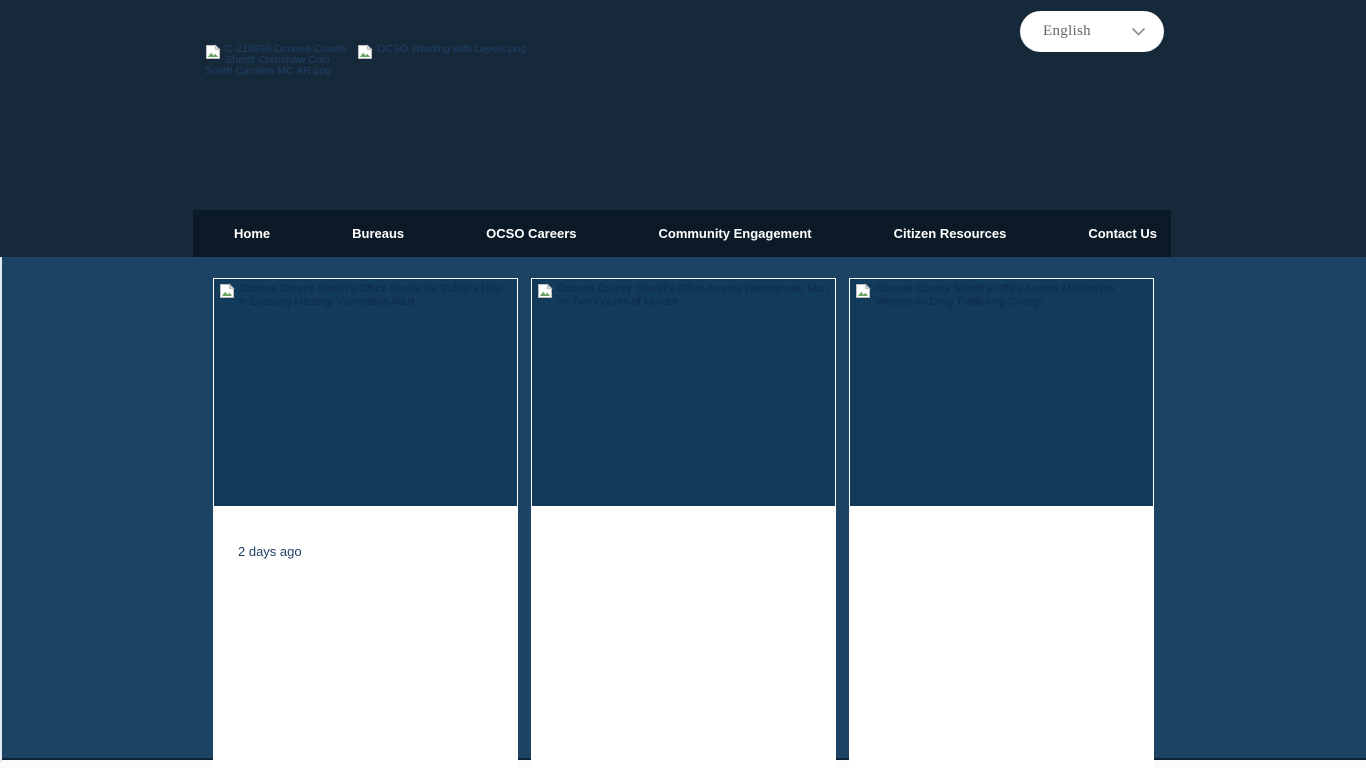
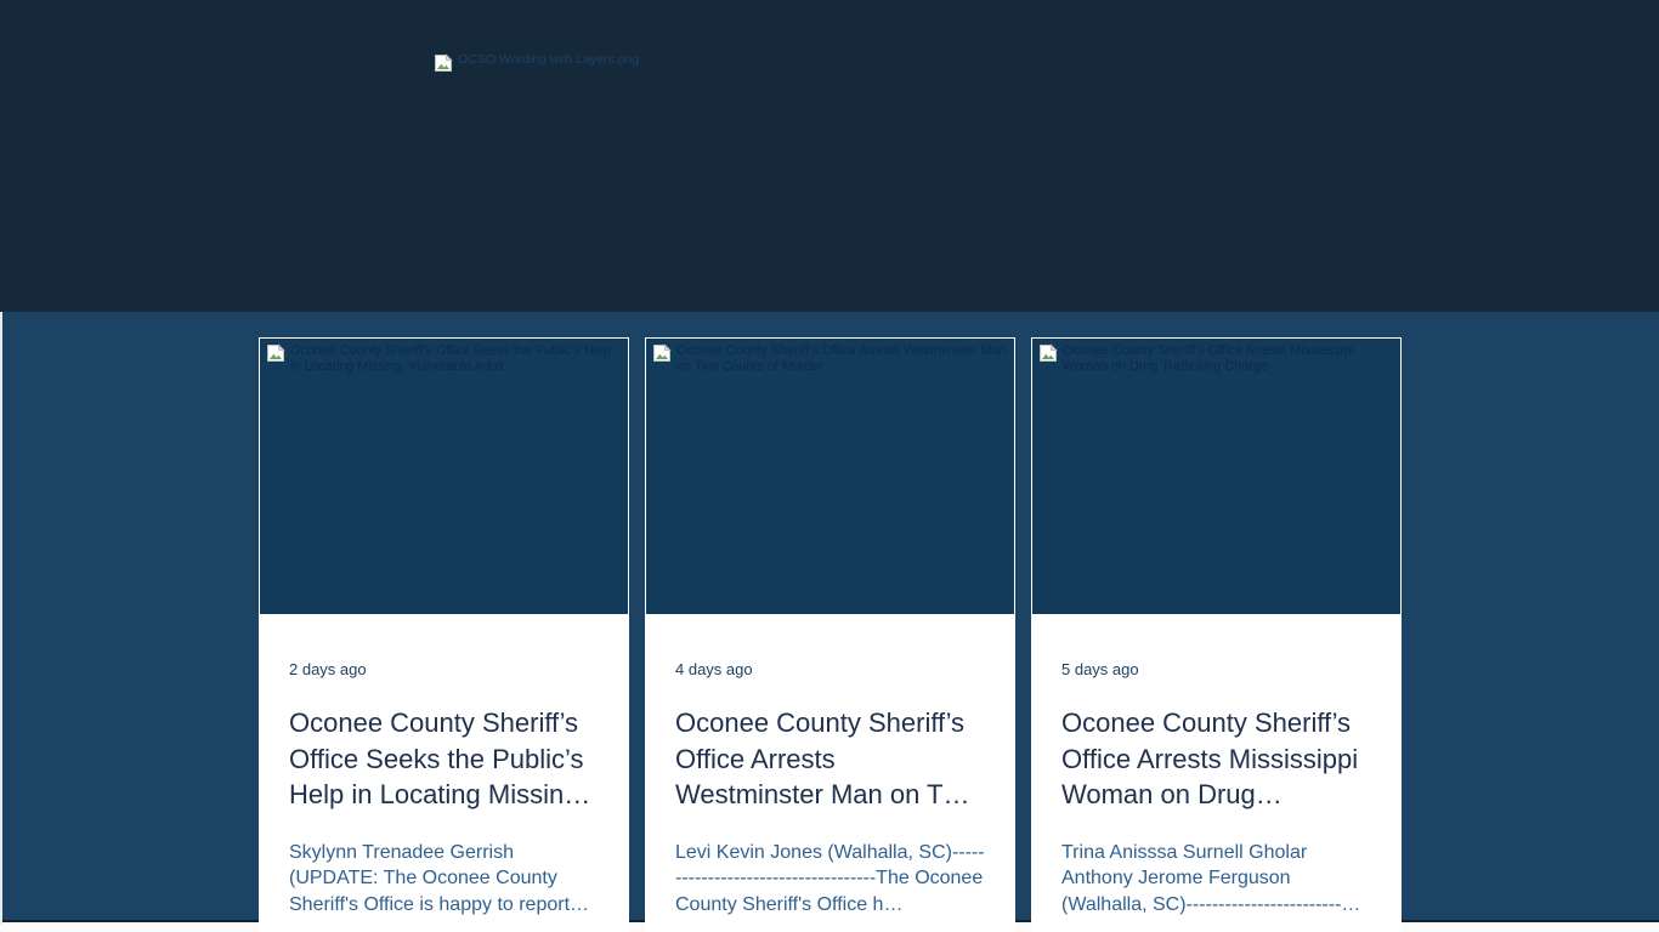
- C-216936 Oconee County Sheriff Crenshaw Coin South Carolina MC AR.png
  OCSO Wording with Layers.png
- English
- Home
- Bureaus
- OCSO Careers
- Community Engagement
- Citizen Resources
- Contact Us
  2 days ago
+ Oconee County Sheriff’s Office Seeks the Public’s Help in Locating Missin…
+ Skylynn Trenadee Gerrish (UPDATE: The Oconee County Sheriff's Office is happy to report…
+ 4 days ago
+ Oconee County Sheriff’s Office Arrests Westminster Man on T…
+ Levi Kevin Jones (Walhalla, SC)------------------------------------The Oconee County Sheriff's Office h…
+ 5 days ago
+ Oconee County Sheriff’s Office Arrests Mississippi Woman on Drug…
+ Trina Anisssa Surnell Gholar Anthony Jerome Ferguson (Walhalla, SC)------------------------…
